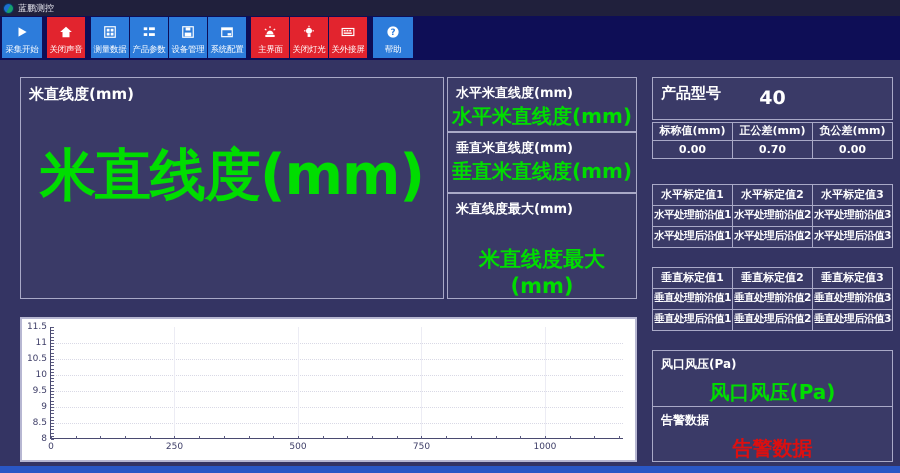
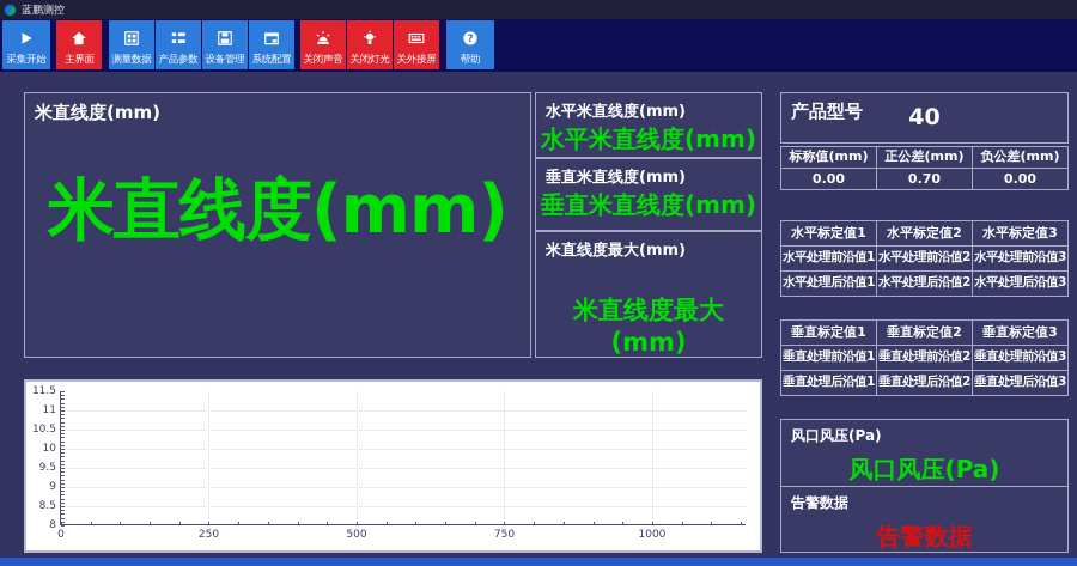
  蓝鹏测控
  采集开始
- 关闭声音
+ 主界面
  测量数据
  产品参数
  设备管理
  系统配置
- 主界面
+ 关闭声音
  关闭灯光
  关外接屏
  ?
  帮助
  米直线度(mm)
  米直线度(mm)
  水平米直线度(mm)
  水平米直线度(mm)
  垂直米直线度(mm)
  垂直米直线度(mm)
  米直线度最大(mm)
  米直线度最大(mm)
  产品型号
  40
  标称值(mm)	正公差(mm)	负公差(mm)
  0.00	0.70	0.00
  水平标定值1	水平标定值2	水平标定值3
  水平处理前沿值1	水平处理前沿值2	水平处理前沿值3
  水平处理后沿值1	水平处理后沿值2	水平处理后沿值3
  垂直标定值1	垂直标定值2	垂直标定值3
  垂直处理前沿值1	垂直处理前沿值2	垂直处理前沿值3
  垂直处理后沿值1	垂直处理后沿值2	垂直处理后沿值3
  风口风压(Pa)
  风口风压(Pa)
  告警数据
  告警数据
  8
  8.5
  9
  9.5
  10
  10.5
  11
  11.5
  0
  250
  500
  750
  1000
